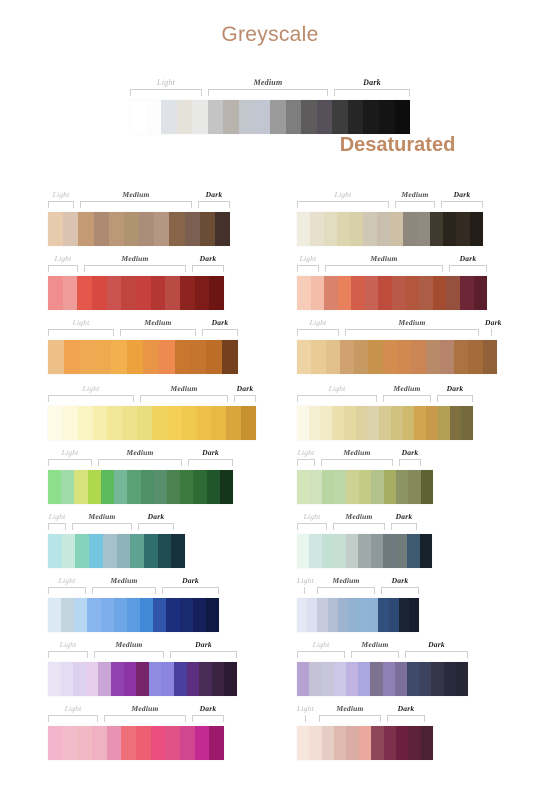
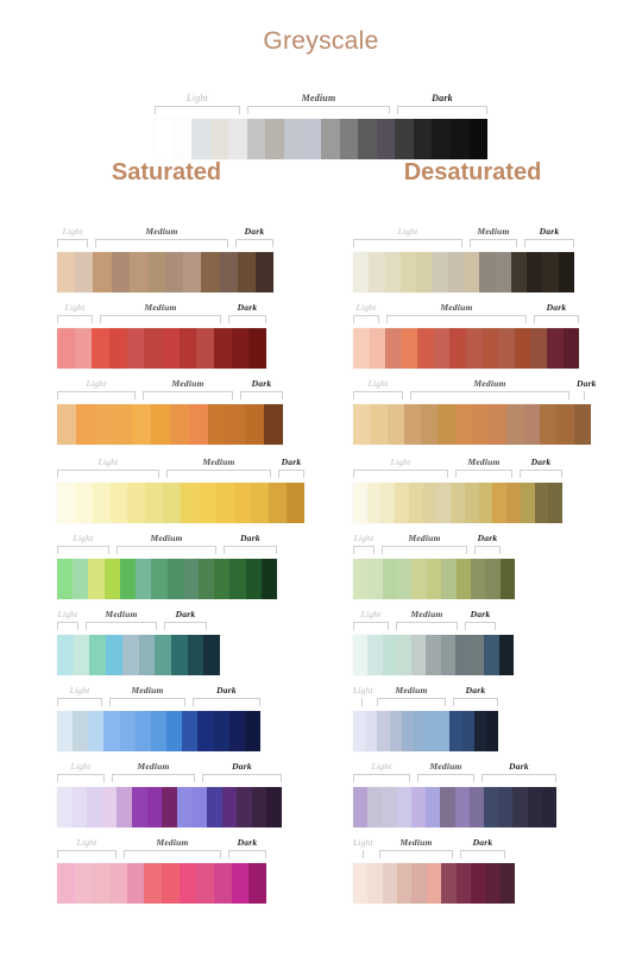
  Greyscale
+ Saturated
  Desaturated
  Light
  Medium
  Dark
  Light
  Medium
  Dark
  Light
  Medium
  Dark
  Light
  Medium
  Dark
  Light
  Medium
  Dark
  Light
  Medium
  Dark
  Light
  Medium
  Dark
  Light
  Medium
  Dark
  Light
  Medium
  Dark
  Light
  Medium
  Dark
  Light
  Medium
  Dark
  Light
  Medium
  Dark
  Light
  Medium
  Dark
  Light
  Medium
  Dark
  Light
  Medium
  Dark
  Light
  Medium
  Dark
  Light
  Medium
  Dark
  Light
  Medium
  Dark
  Light
  Medium
  Dark
